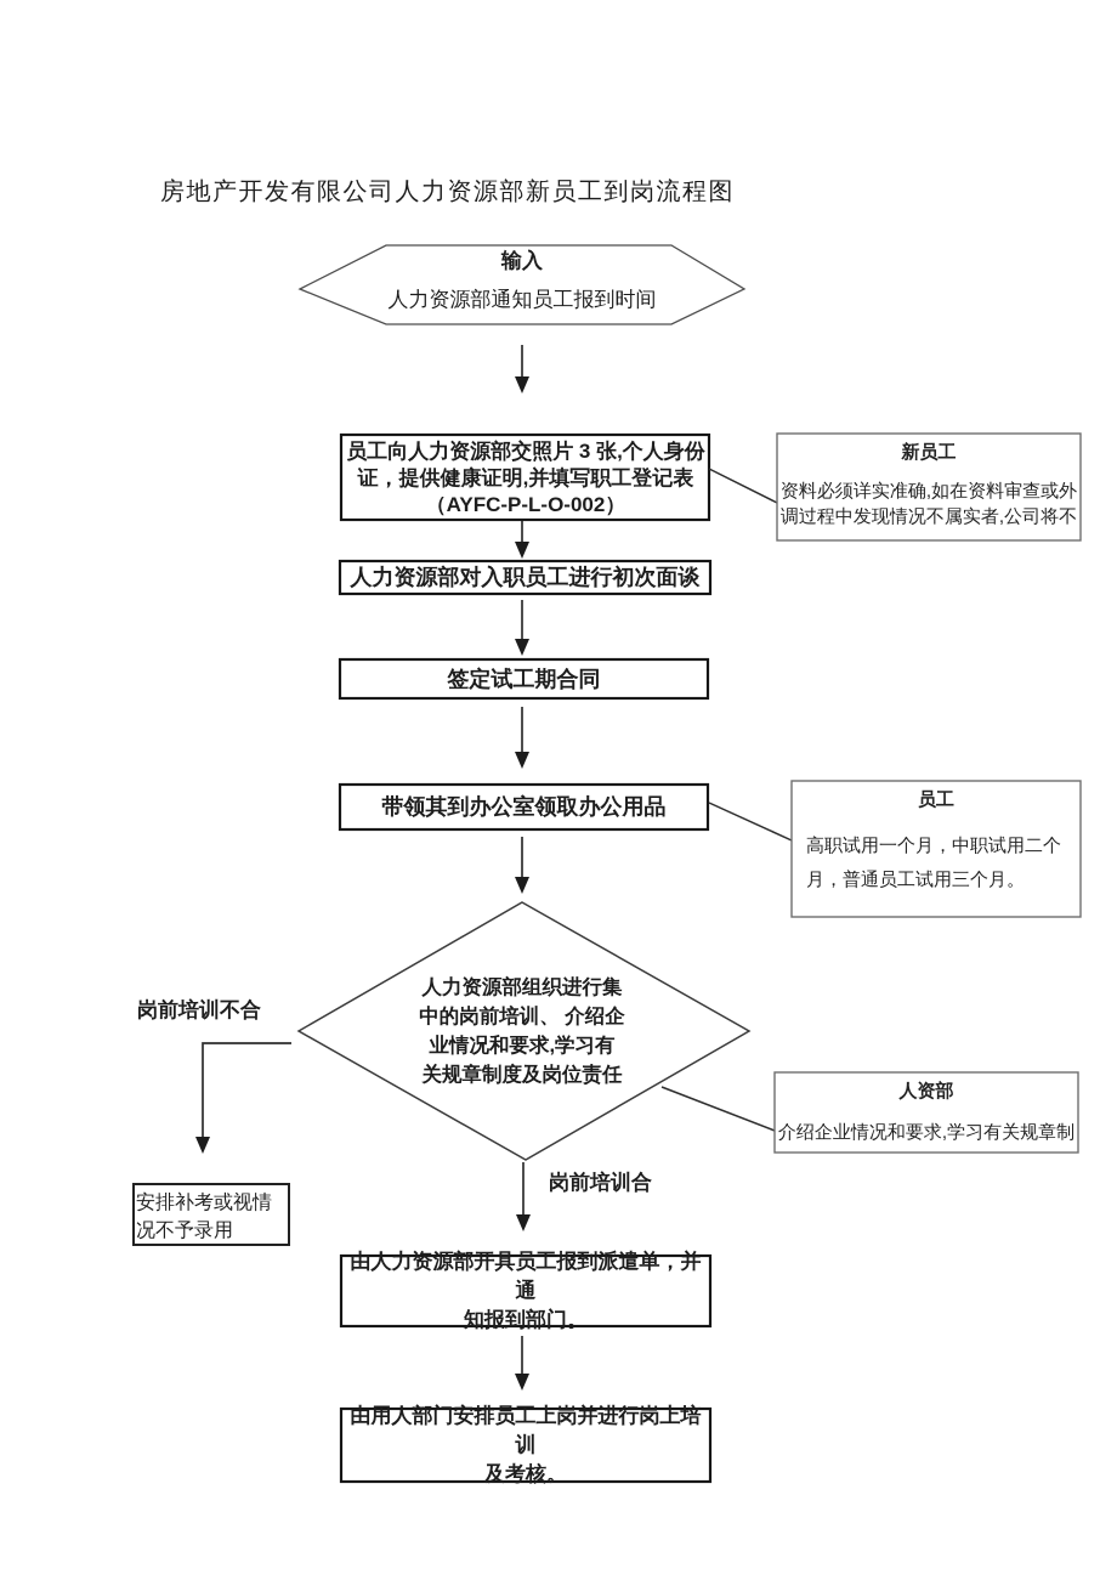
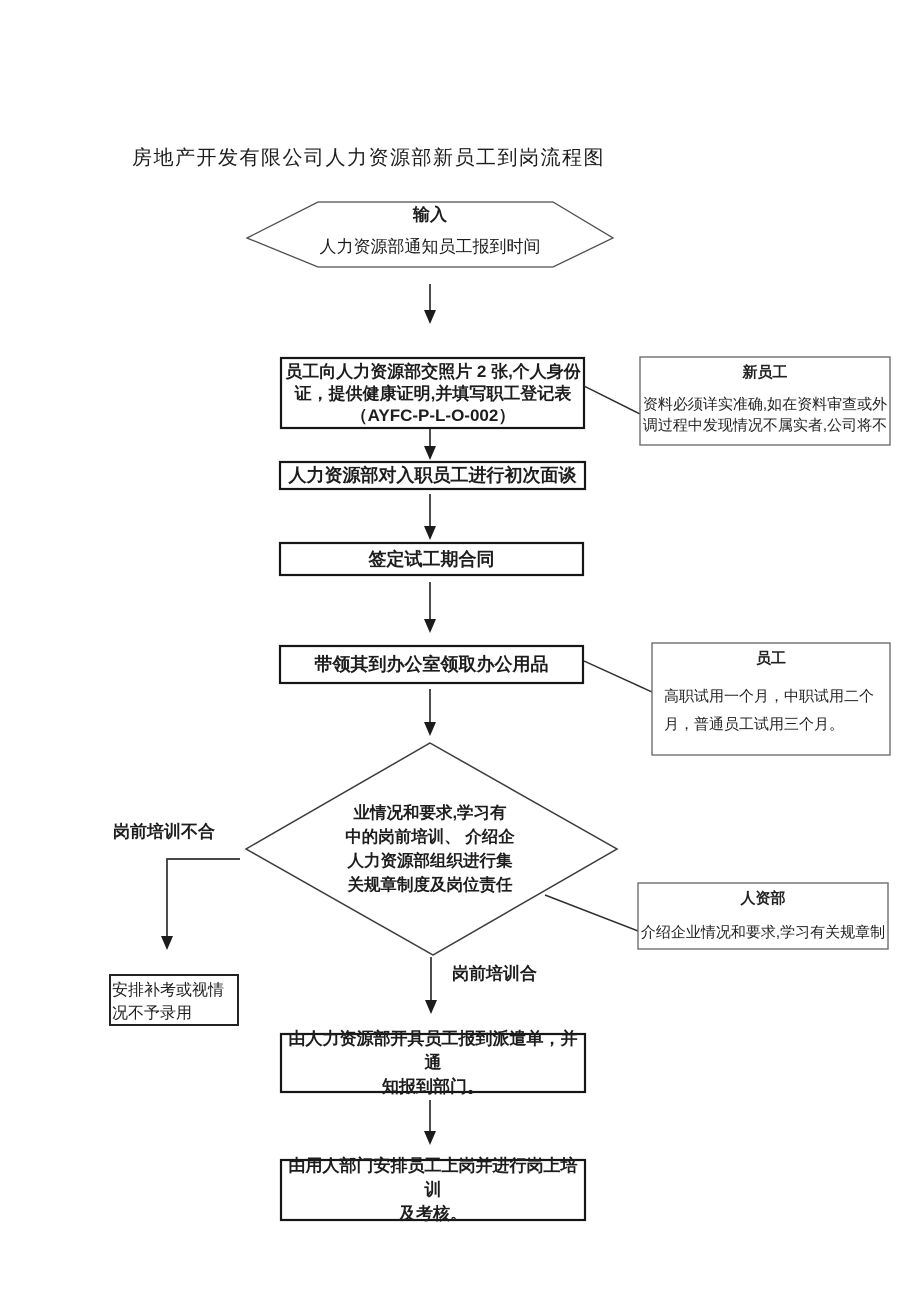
  房地产开发有限公司人力资源部新员工到岗流程图
  输入
  人力资源部通知员工报到时间
- 员工向人力资源部交照片 3 张,个人身份
+ 员工向人力资源部交照片 2 张,个人身份
  证，提供健康证明,并填写职工登记表
  （AYFC-P-L-O-002）
  新员工
  资料必须详实准确,如在资料审查或外
  调过程中发现情况不属实者,公司将不
  人力资源部对入职员工进行初次面谈
  签定试工期合同
  带领其到办公室领取办公用品
  员工
  高职试用一个月，中职试用二个
  月，普通员工试用三个月。
- 人力资源部组织进行集
+ 业情况和要求,学习有
  中的岗前培训、 介绍企
- 业情况和要求,学习有
+ 人力资源部组织进行集
  关规章制度及岗位责任
  岗前培训不合
  安排补考或视情
  况不予录用
  岗前培训合
  人资部
  介绍企业情况和要求,学习有关规章制
  由人力资源部开具员工报到派遣单，并通
  知报到部门。
  由用人部门安排员工上岗并进行岗上培训
  及考核。
